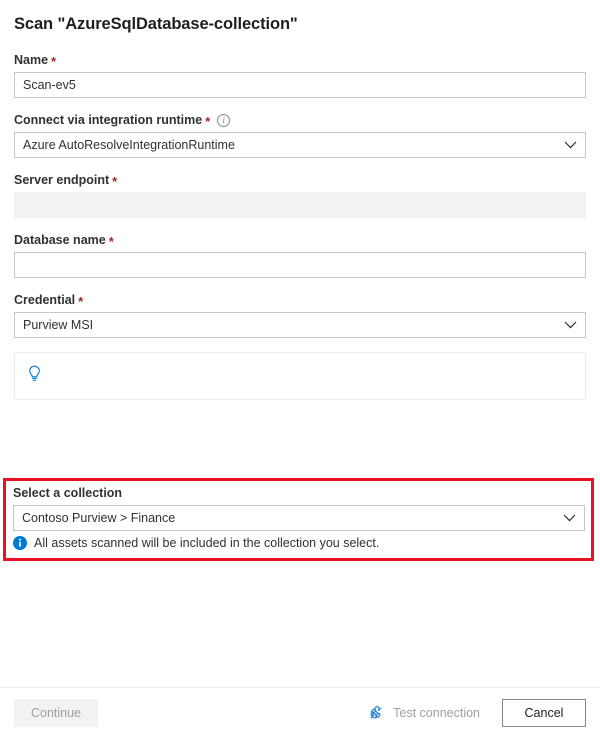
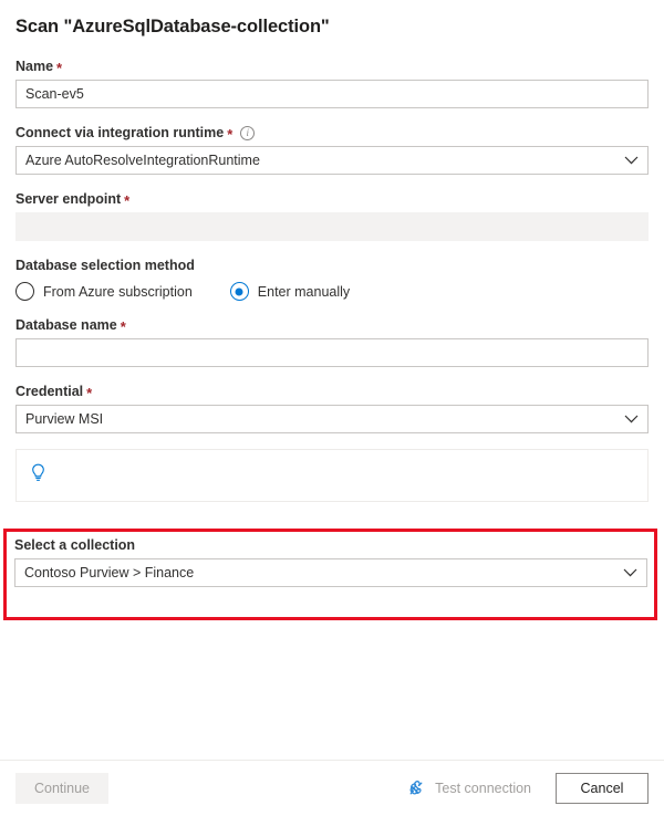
  Scan "AzureSqlDatabase-collection"
  Name
  *
  Scan-ev5
  Connect via integration runtime
  *
  i
  Azure AutoResolveIntegrationRuntime
  Server endpoint
  *
+ Database selection method
+ From Azure subscription
+ Enter manually
  Database name
  *
  Credential
  *
  Purview MSI
  Select a collection
  Contoso Purview > Finance
- All assets scanned will be included in the collection you select.
  Continue
  Test connection
  Cancel
